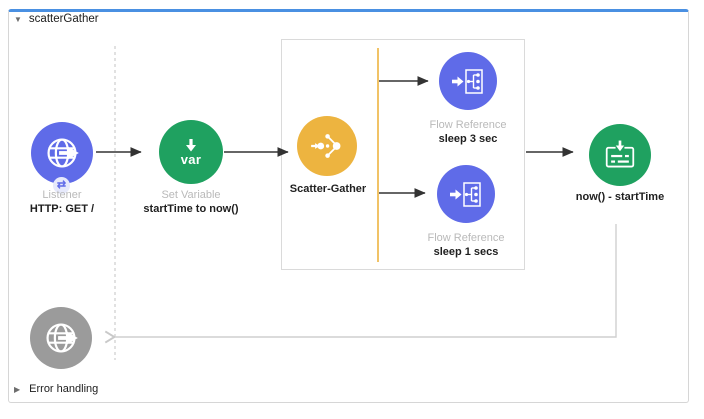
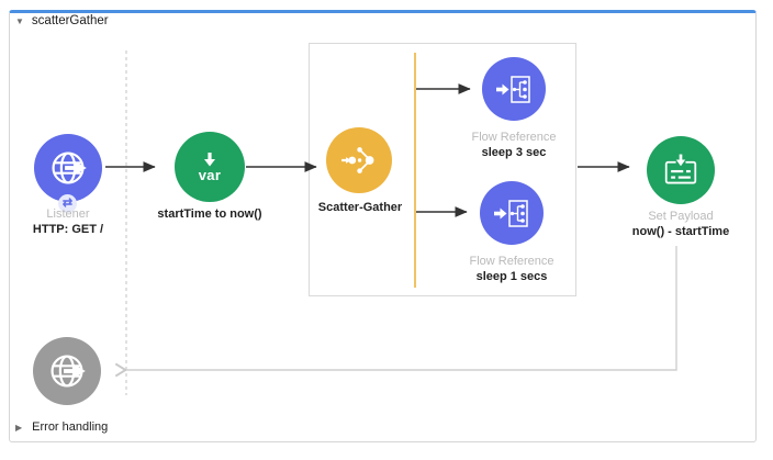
  ▼
  scatterGather
  ⇄
  Listener
  HTTP: GET /
  var
- Set Variable
  startTime to now()
  Scatter-Gather
  Flow Reference
  sleep 3 sec
  Flow Reference
  sleep 1 secs
+ Set Payload
  now() - startTime
  ▶
  Error handling
